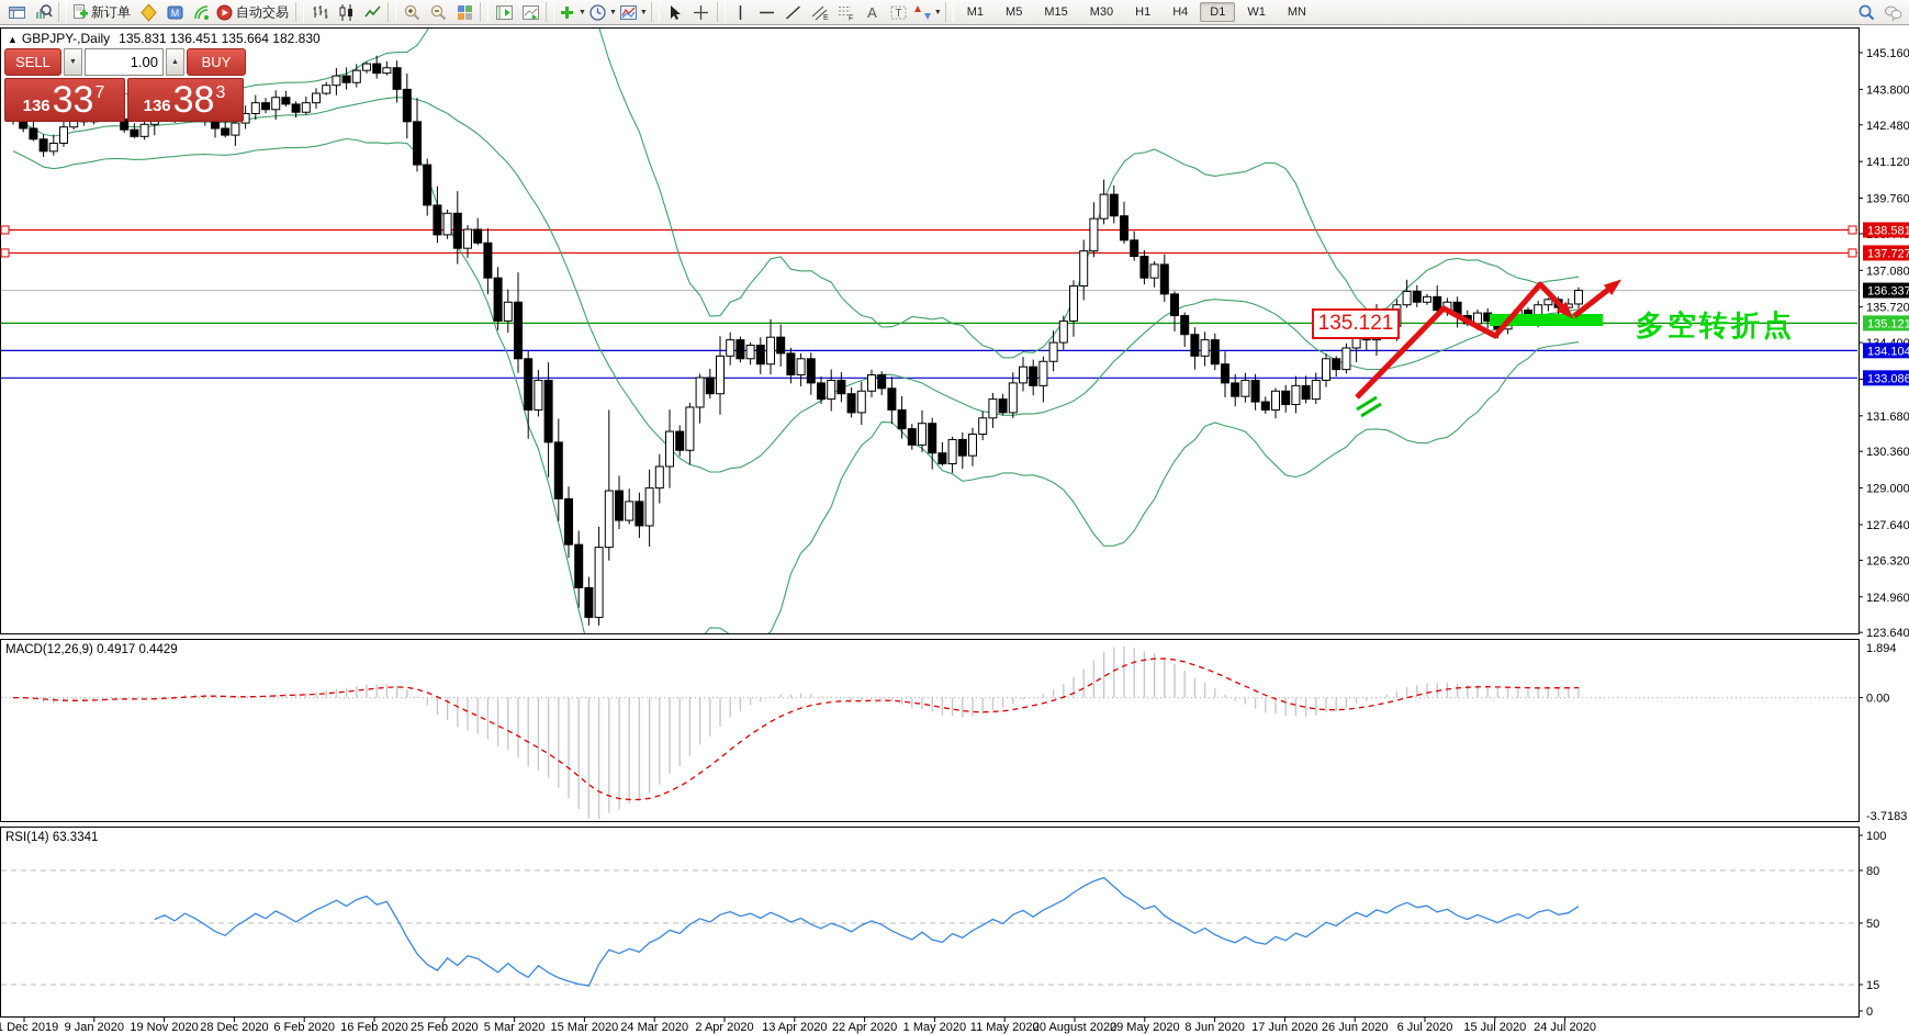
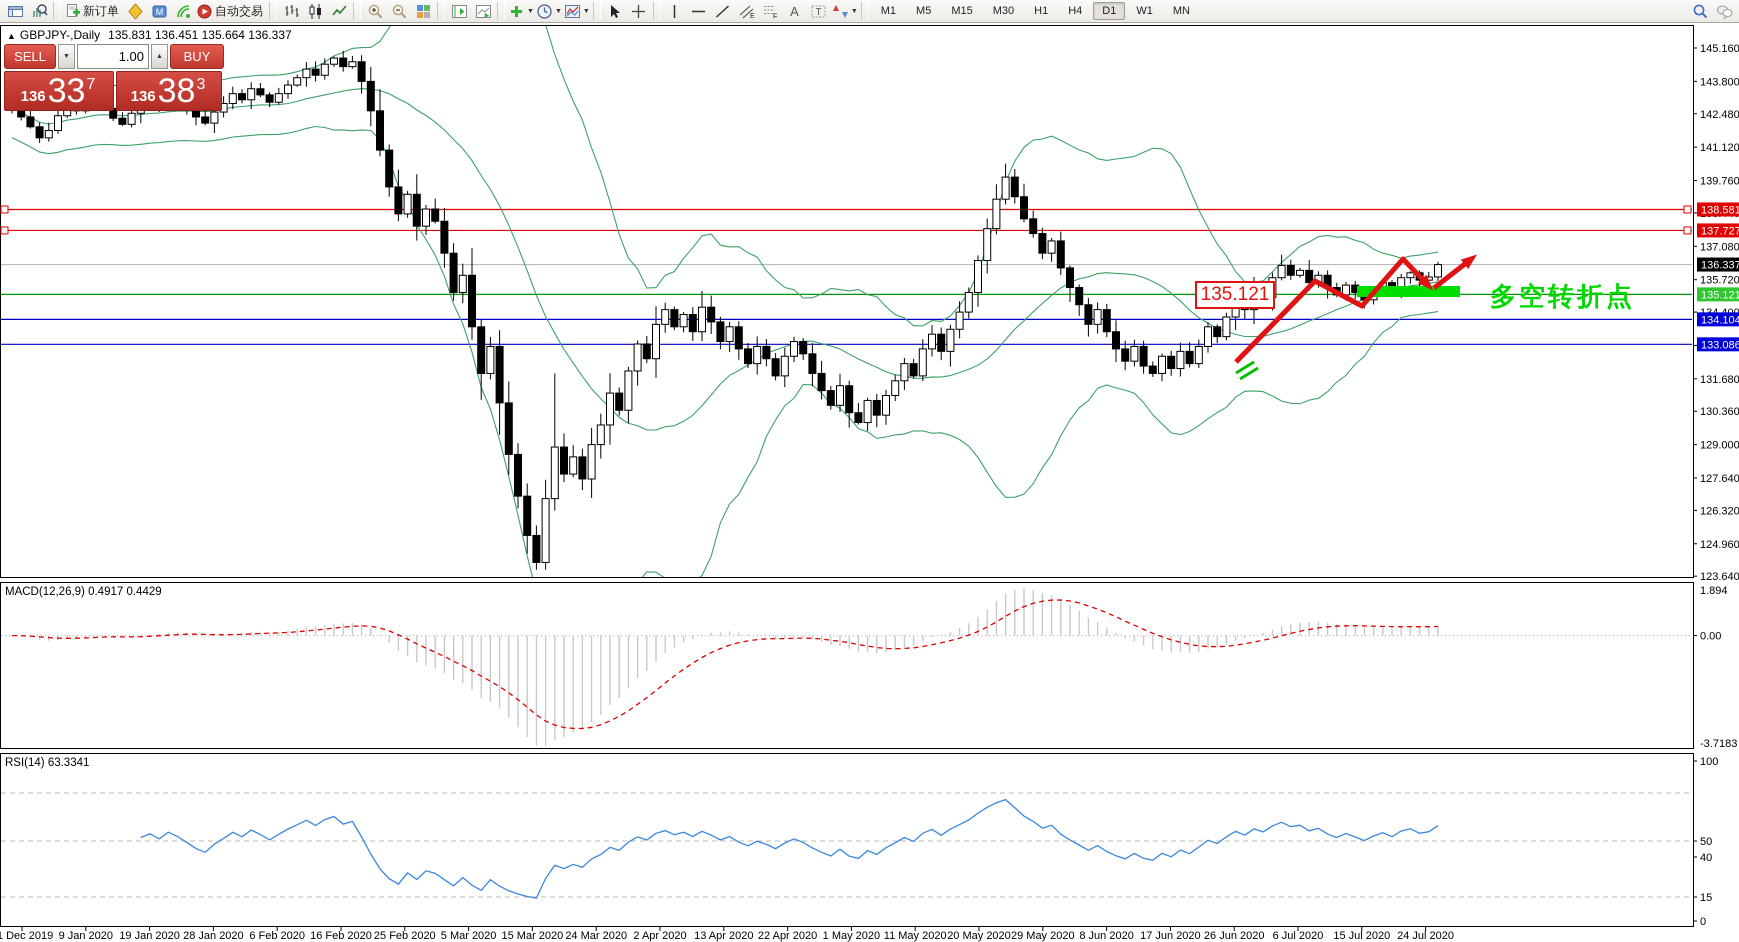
  新订单
  M
  自动交易
  A
  T
  M1
  M5
  M15
  M30
  H1
  H4
  D1
  W1
  MN
  145.160
  143.800
  142.480
  141.120
  139.760
  137.080
  135.720
  131.680
  130.360
  129.000
  127.640
  126.320
  124.960
  123.640
  138.581
  137.727
  136.337
  135.121
  134.104
  133.086
  1.894
  0.00
  -3.7183
  100
- 80
+ 40
  50
  15
  0
  MACD(12,26,9) 0.4917 0.4429
  RSI(14) 63.3341
  Dec 2019
  9 Jan 2020
- 19 Nov 2020
+ 19 Jan 2020
- 28 Dec 2020
+ 28 Jan 2020
  6 Feb 2020
  16 Feb 2020
  25 Feb 2020
  5 Mar 2020
  15 Mar 2020
  24 Mar 2020
  2 Apr 2020
  13 Apr 2020
  22 Apr 2020
  1 May 2020
  11 May 2020
- 20 August 2020
+ 20 May 2020
  29 May 2020
  8 Jun 2020
  17 Jun 2020
  26 Jun 2020
  6 Jul 2020
  15 Jul 2020
  24 Jul 2020
- ▲ GBPJPY-,Daily 135.831 136.451 135.664 182.830
+ ▲ GBPJPY-,Daily 135.831 136.451 135.664 136.337
  SELL
  1.00
  BUY
  136
  33
  7
  136
  38
  3
  135.121
  多空转折点
